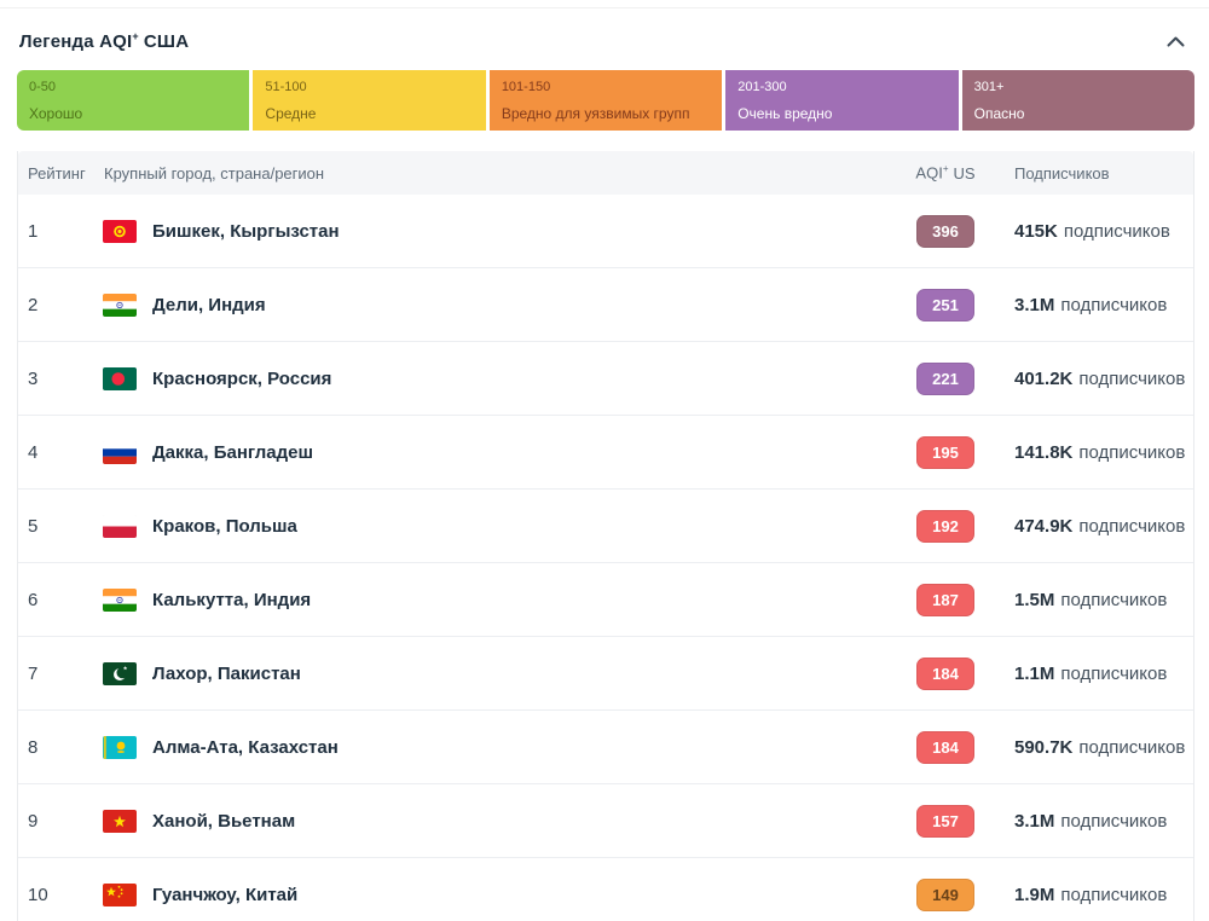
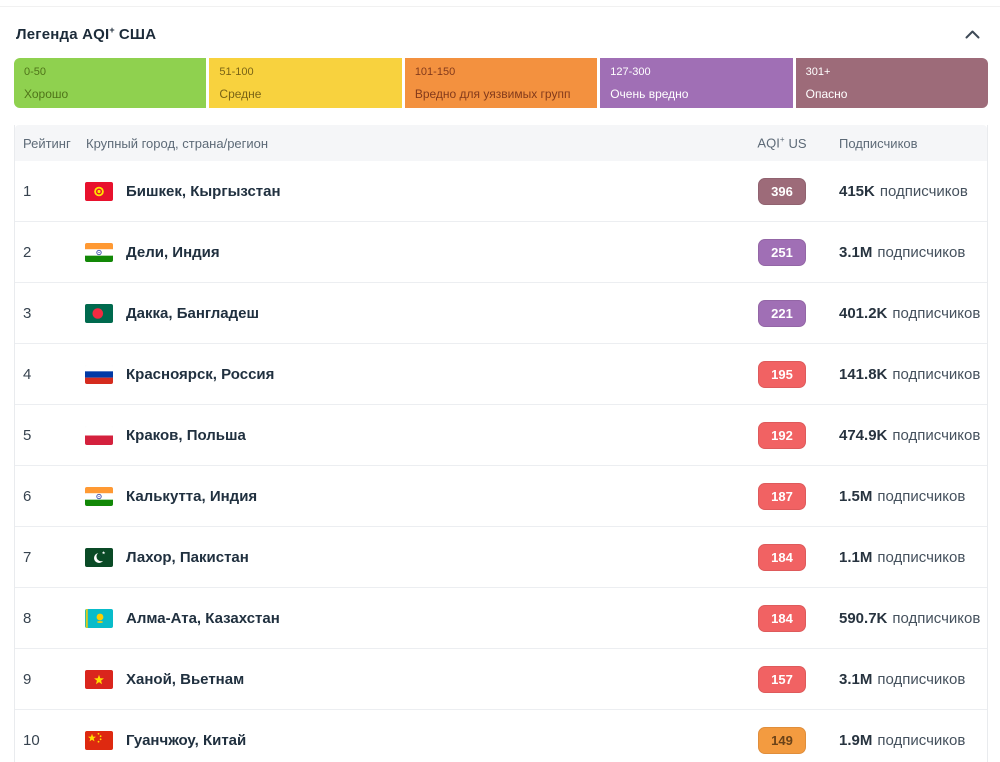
  Легенда AQI+ США
  0-50
  Хорошо
  51-100
  Средне
  101-150
  Вредно для уязвимых групп
- 201-300
+ 127-300
  Очень вредно
  301+
  Опасно
  Рейтинг
  Крупный город, страна/регион
  AQI+ US
  Подписчиков
  1
  Бишкек, Кыргызстан
  396
  415K подписчиков
  2
  Дели, Индия
  251
  3.1M подписчиков
  3
- Красноярск, Россия
+ Дакка, Бангладеш
  221
  401.2K подписчиков
  4
- Дакка, Бангладеш
+ Красноярск, Россия
  195
  141.8K подписчиков
  5
  Краков, Польша
  192
  474.9K подписчиков
  6
  Калькутта, Индия
  187
  1.5M подписчиков
  7
  Лахор, Пакистан
  184
  1.1M подписчиков
  8
  Алма-Ата, Казахстан
  184
  590.7K подписчиков
  9
  Ханой, Вьетнам
  157
  3.1M подписчиков
  10
  Гуанчжоу, Китай
  149
  1.9M подписчиков
